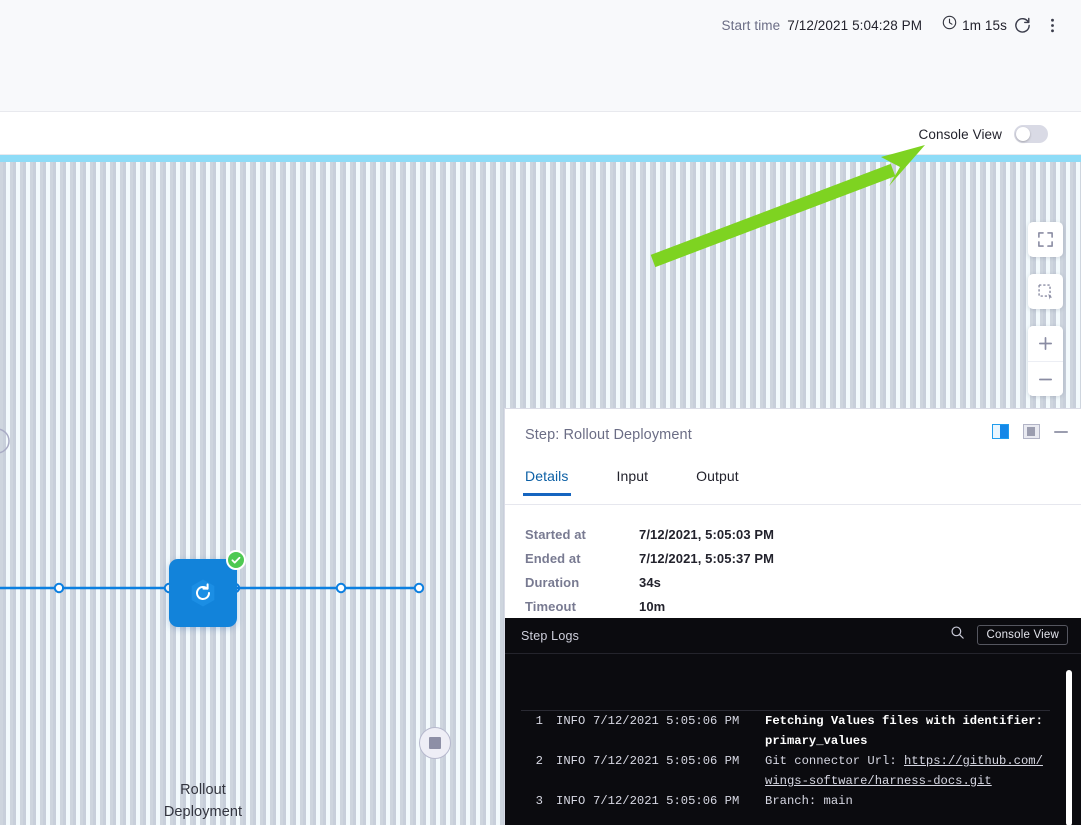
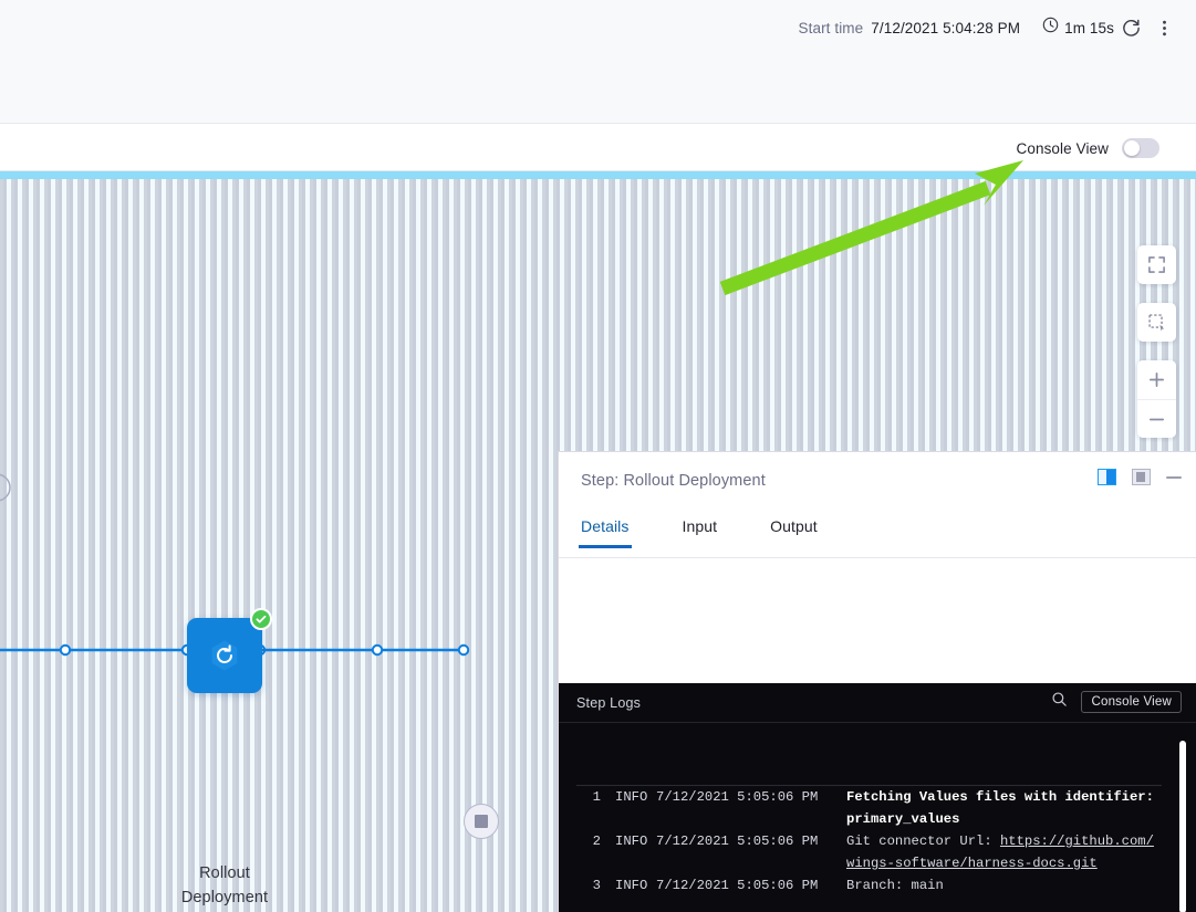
  Start time
  7/12/2021 5:04:28 PM
  1m 15s
  Console View
  Rollout
  Deployment
  Step: Rollout Deployment
  Details
  Input
  Output
- Started at
- 7/12/2021, 5:05:03 PM
- Ended at
- 7/12/2021, 5:05:37 PM
- Duration
- 34s
- Timeout
- 10m
  Step Logs
  Console View
  1
  INFO
  7/12/2021 5:05:06 PM
  Fetching Values files with identifier: primary_values
  2
  INFO
  7/12/2021 5:05:06 PM
  Git connector Url: https://github.com/wings-software/harness-docs.git
  3
  INFO
  7/12/2021 5:05:06 PM
  Branch: main
